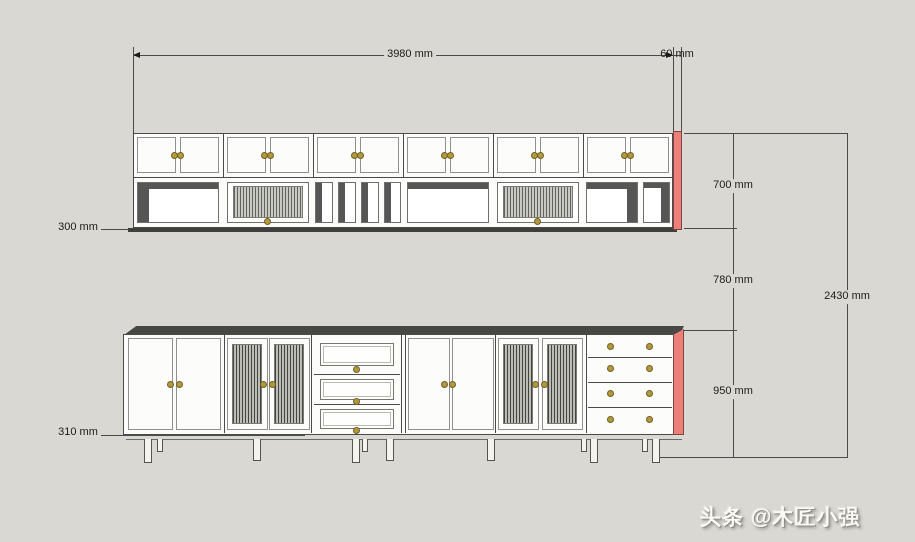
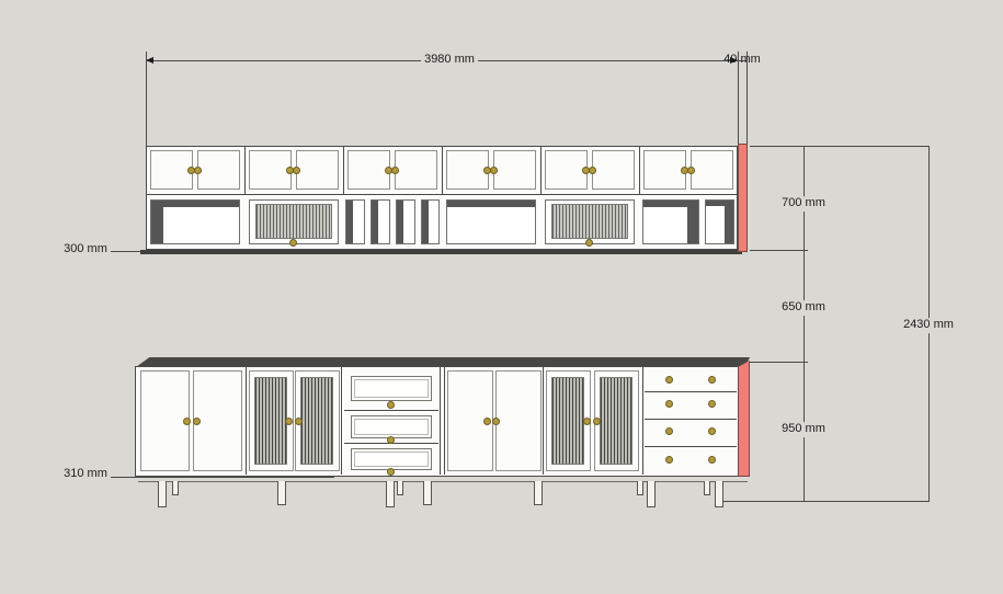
  3980 mm
- 60 mm
+ 40 mm
  300 mm
  310 mm
  700 mm
- 780 mm
+ 650 mm
  950 mm
  2430 mm
- 头条 @木匠小强
